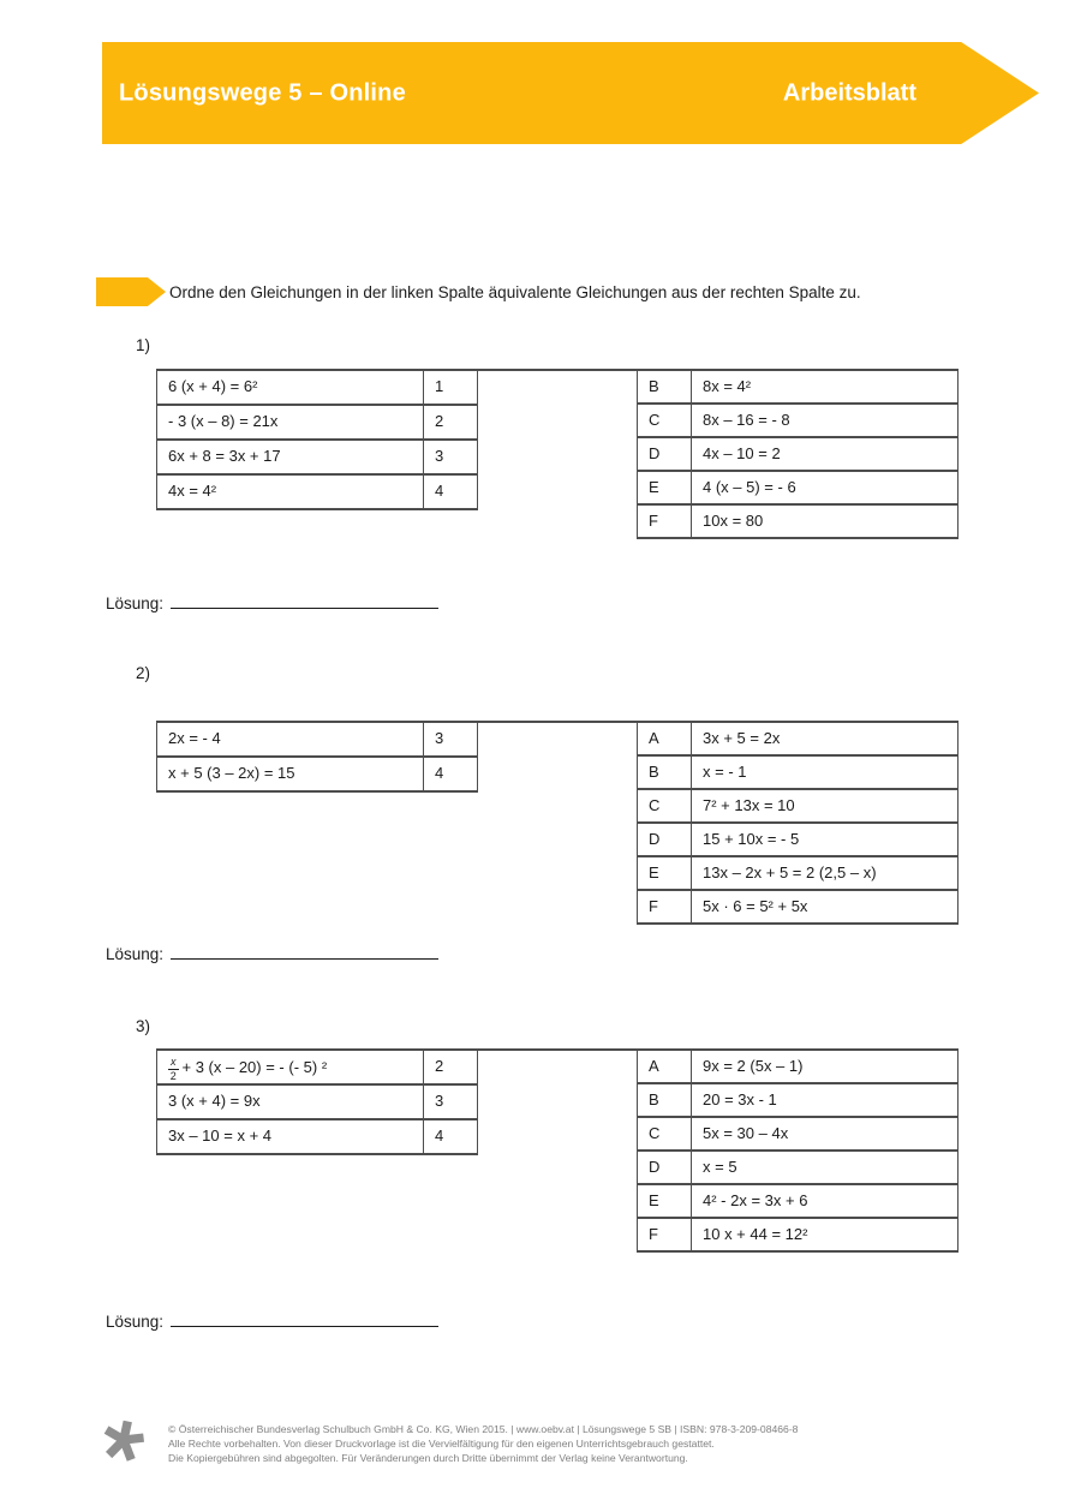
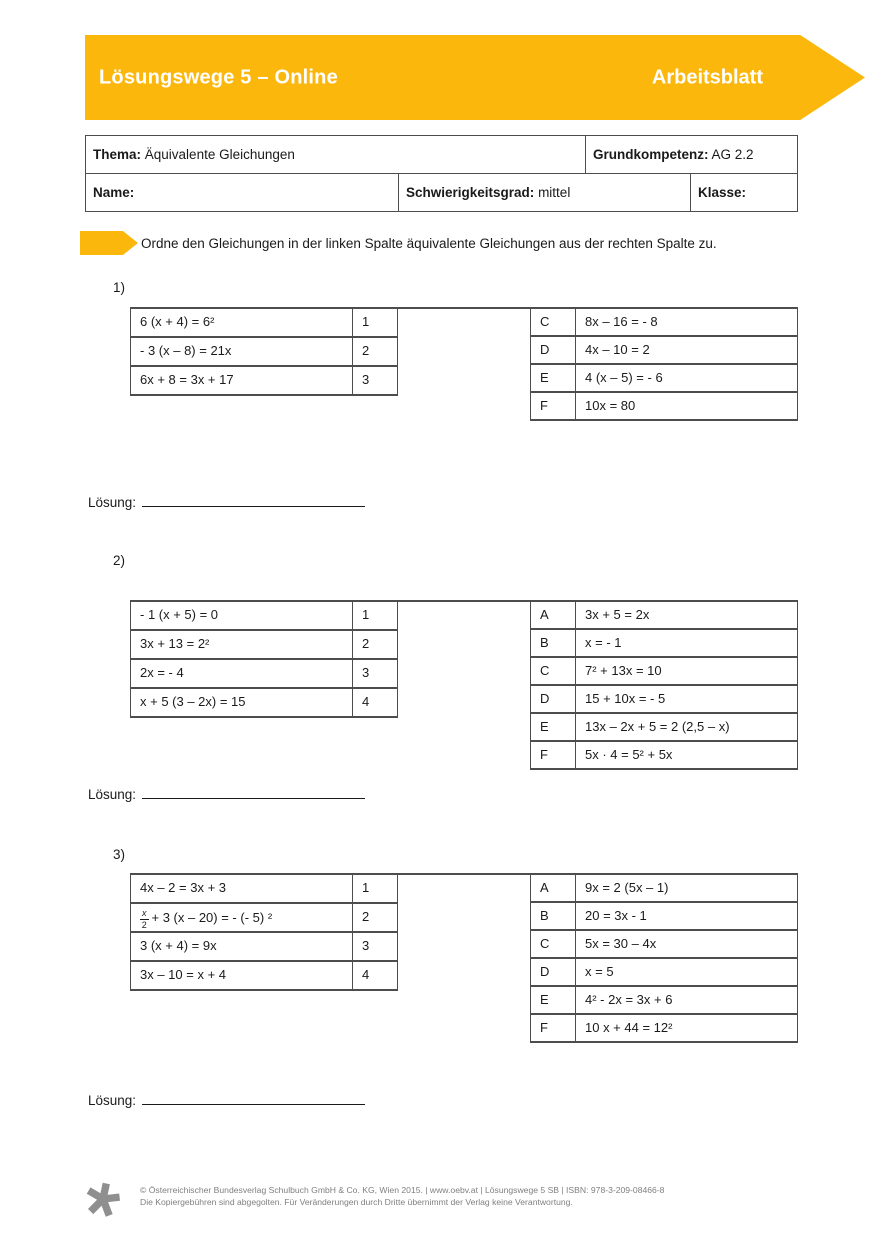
  Lösungswege 5 – Online
  Arbeitsblatt
+ Thema: Äquivalente Gleichungen	Grundkompetenz: AG 2.2
+ Name:	Schwierigkeitsgrad: mittel	Klasse:
  Ordne den Gleichungen in der linken Spalte äquivalente Gleichungen aus der rechten Spalte zu.
  1)
  6 (x + 4) = 6²	1
  - 3 (x – 8) = 21x	2
  6x + 8 = 3x + 17	3
- 4x = 4²	4
- B	8x = 4²
  C	8x – 16 = - 8
  D	4x – 10 = 2
  E	4 (x – 5) = - 6
  F	10x = 80
  Lösung:
  2)
+ - 1 (x + 5) = 0	1
+ 3x + 13 = 2²	2
  2x = - 4	3
  x + 5 (3 – 2x) = 15	4
  A	3x + 5 = 2x
  B	x = - 1
  C	7² + 13x = 10
  D	15 + 10x = - 5
  E	13x – 2x + 5 = 2 (2,5 – x)
- F	5x · 6 = 5² + 5x
+ F	5x · 4 = 5² + 5x
  Lösung:
  3)
+ 4x – 2 = 3x + 3	1
  x2+ 3 (x – 20) = - (- 5) ²	2
  3 (x + 4) = 9x	3
  3x – 10 = x + 4	4
  A	9x = 2 (5x – 1)
  B	20 = 3x - 1
  C	5x = 30 – 4x
  D	x = 5
  E	4² - 2x = 3x + 6
  F	10 x + 44 = 12²
  Lösung:
  © Österreichischer Bundesverlag Schulbuch GmbH & Co. KG, Wien 2015. | www.oebv.at | Lösungswege 5 SB | ISBN: 978-3-209-08466-8
- Alle Rechte vorbehalten. Von dieser Druckvorlage ist die Vervielfältigung für den eigenen Unterrichtsgebrauch gestattet.
  Die Kopiergebühren sind abgegolten. Für Veränderungen durch Dritte übernimmt der Verlag keine Verantwortung.
